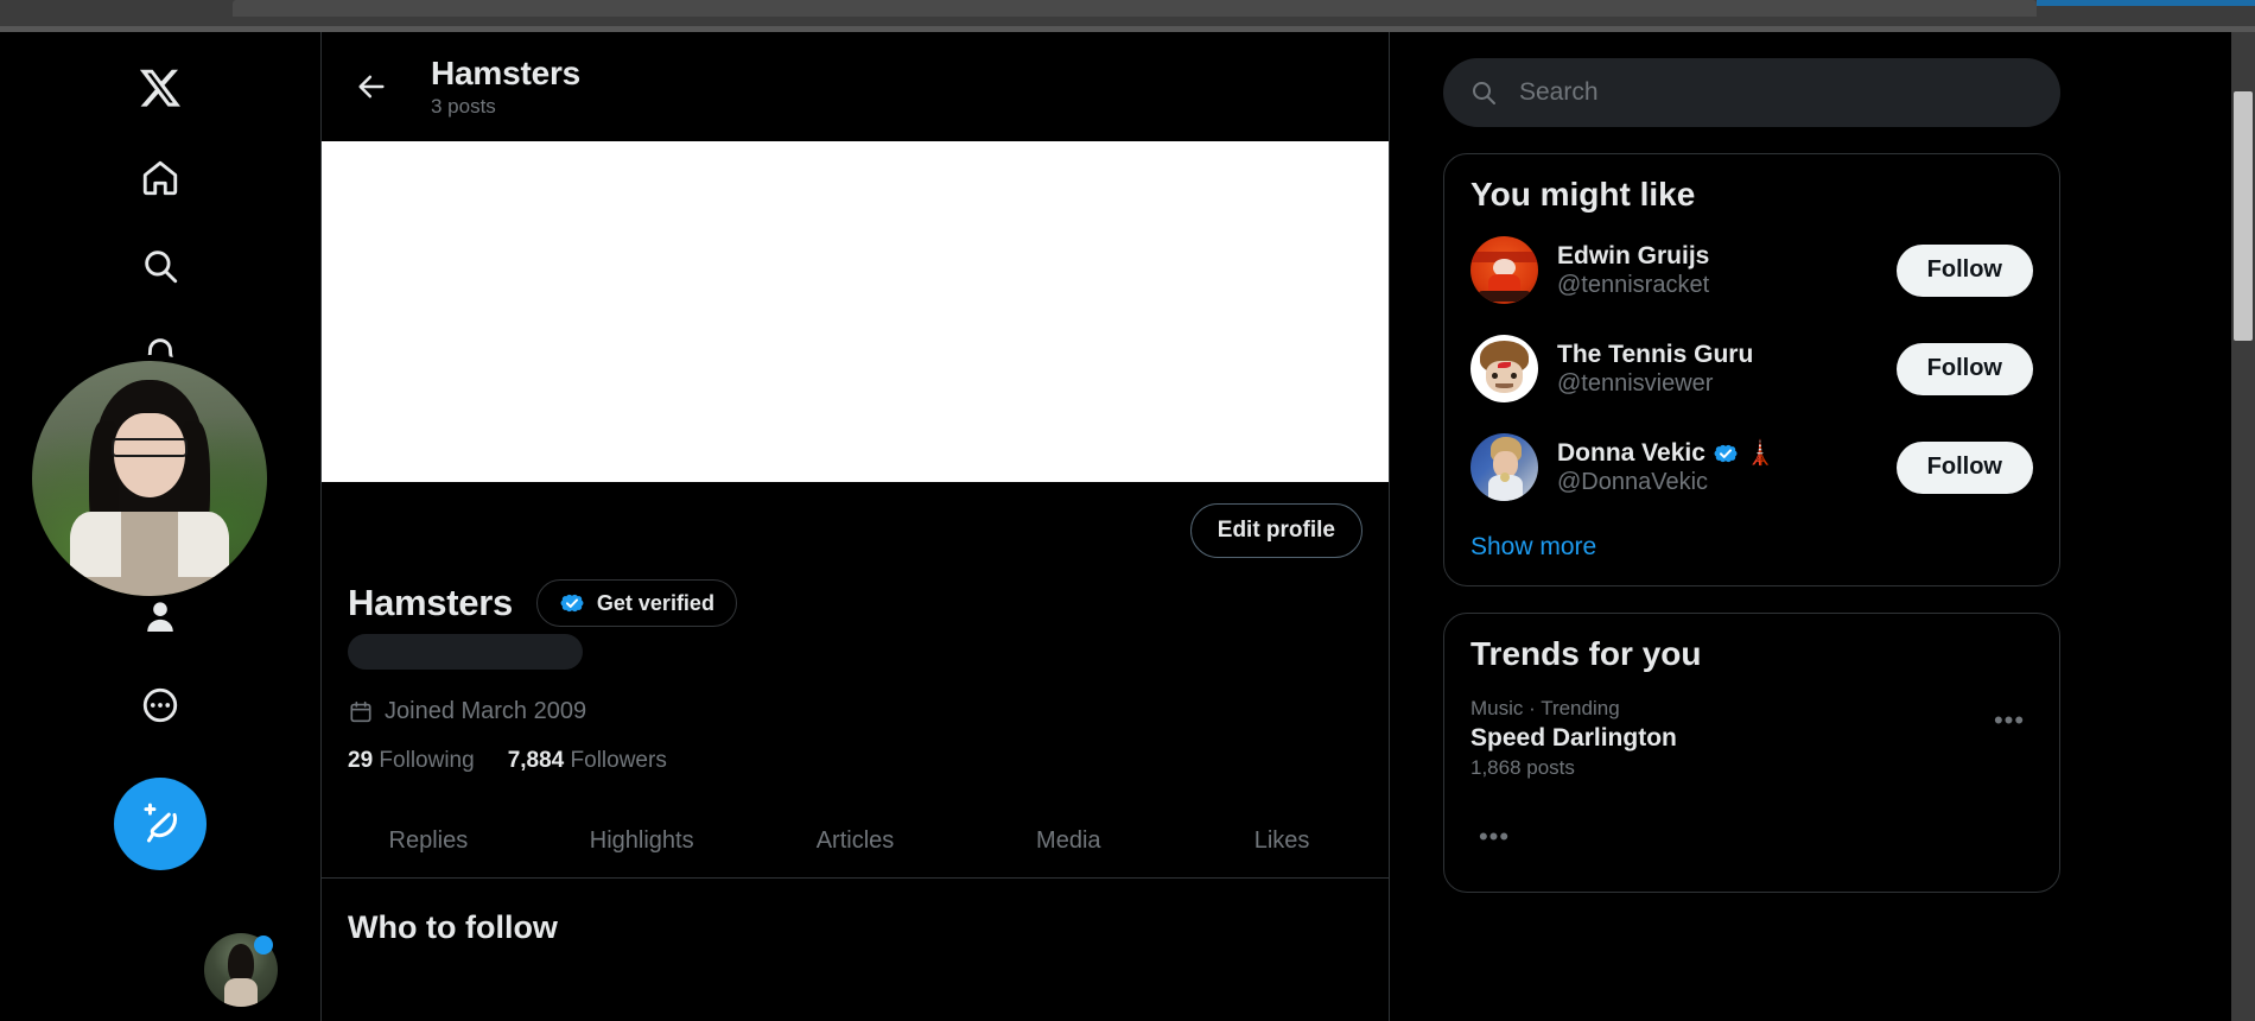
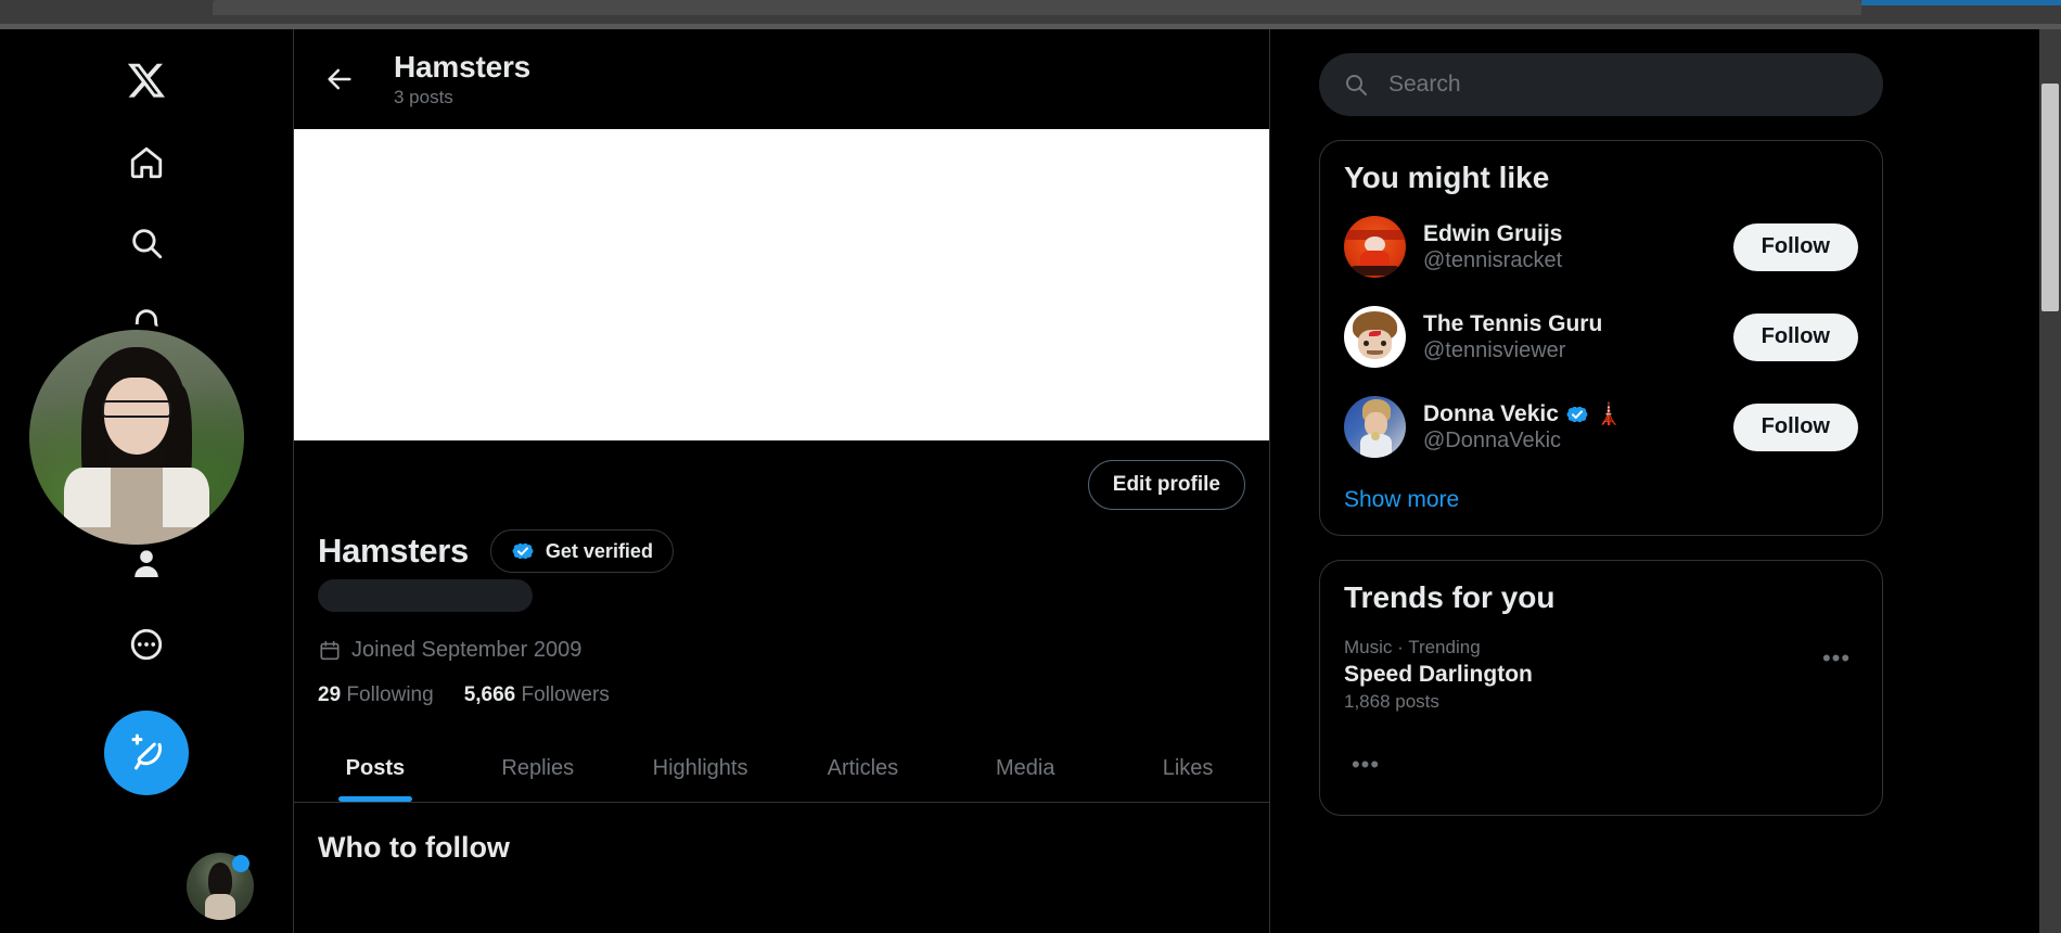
  Hamsters
  3 posts
  Edit profile
  Hamsters
  Get verified
- Joined March 2009
+ Joined September 2009
  29 Following
- 7,884 Followers
+ 5,666 Followers
+ Posts
  Replies
  Highlights
  Articles
  Media
  Likes
  Who to follow
  Search
  You might like
  Edwin Gruijs
  @tennisracket
  Follow
  The Tennis Guru
  @tennisviewer
  Follow
  Donna Vekic
  🗼
  @DonnaVekic
  Follow
  Show more
  Trends for you
  Music · Trending
  Speed Darlington
  1,868 posts
  •••
  •••
